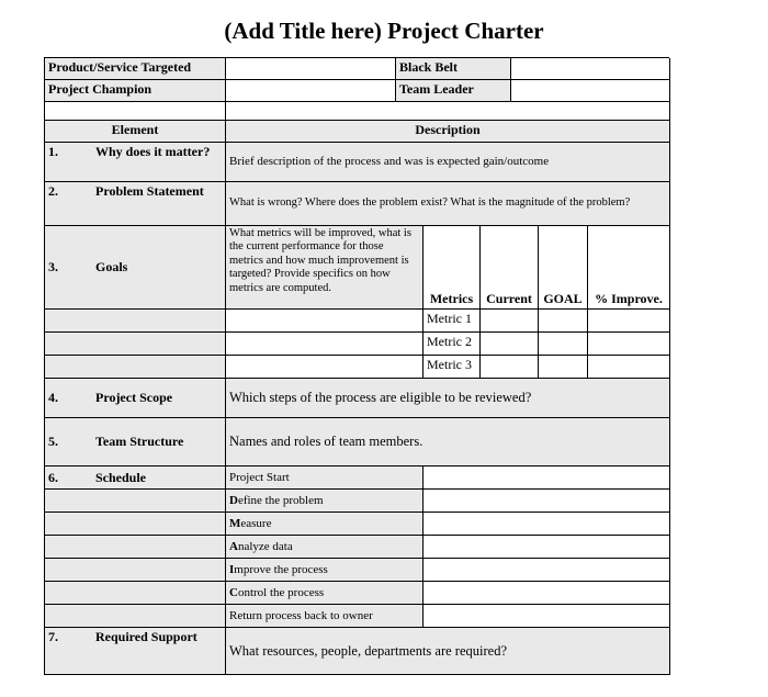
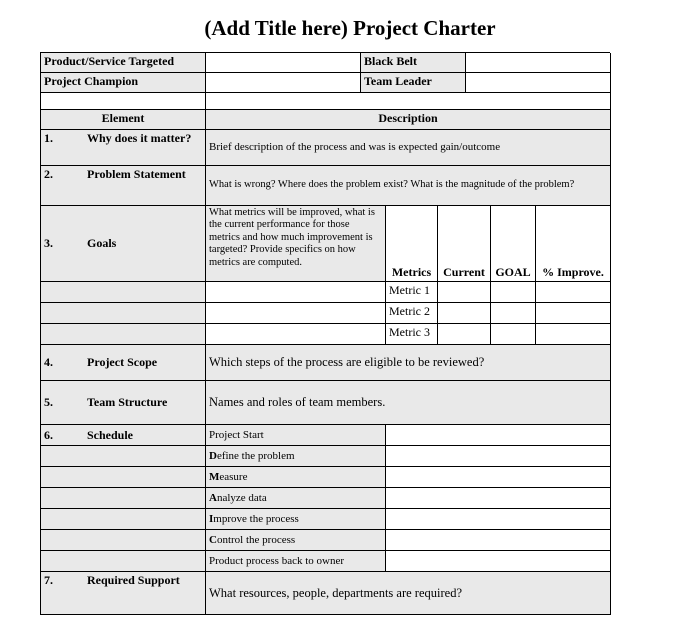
  (Add Title here) Project Charter
  Product/Service Targeted
  Black Belt
  Project Champion
  Team Leader
  Element
  Description
  1. Why does it matter?
  Brief description of the process and was is expected gain/outcome
  2. Problem Statement
  What is wrong? Where does the problem exist? What is the magnitude of the problem?
  3.
  Goals
  What metrics will be improved, what is the current performance for those metrics and how much improvement is targeted? Provide specifics on how metrics are computed.
  Metrics
  Current
  GOAL
  % Improve.
  Metric 1
  Metric 2
  Metric 3
  4.
  Project Scope
  Which steps of the process are eligible to be reviewed?
  5.
  Team Structure
  Names and roles of team members.
  6.
  Schedule
  Project Start
  D
  efine the problem
  M
  easure
  A
  nalyze data
  I
  mprove the process
  C
  ontrol the process
- Return process back to owner
+ Product process back to owner
  7. Required Support
  What resources, people, departments are required?
